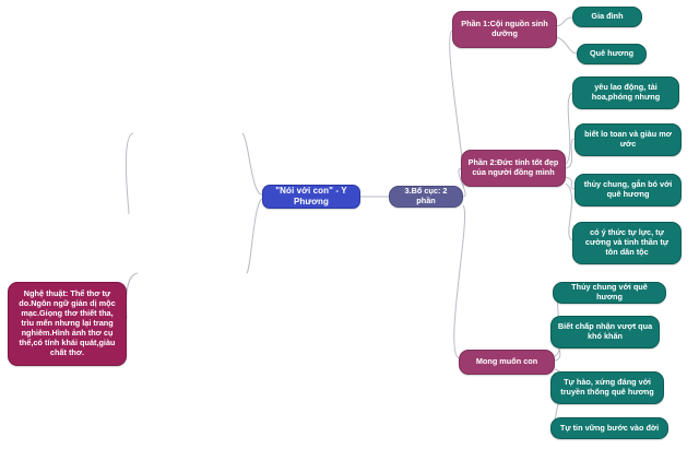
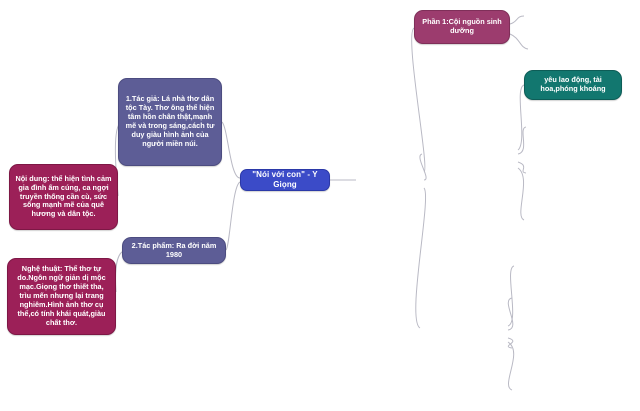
- "Nói với con" - Y Phương
+ "Nói với con" - Y Giọng
+ 1.Tác giả: Lá nhà thơ dân tộc Tày. Thơ ông thể hiện tâm hồn chân thật,mạnh mẽ và trong sáng,cách tư duy giàu hình ảnh của người miền núi.
+ 2.Tác phẩm: Ra đời năm 1980
+ Nội dung: thể hiện tình cảm gia đình ấm cúng, ca ngợi truyền thống cần cù, sức sống mạnh mẽ của quê hương và dân tộc.
  Nghệ thuật: Thể thơ tự do.Ngôn ngữ giản dị mộc mạc.Giọng thơ thiết tha, trìu mến nhưng lại trang nghiêm.Hình ảnh thơ cụ thể,có tính khái quát,giàu chất thơ.
- 3.Bố cục: 2 phần
  Phần 1:Cội nguồn sinh dưỡng
- Gia đình
- Quê hương
- Phần 2:Đức tính tốt đẹp của người đồng mình
- yêu lao động, tài hoa,phóng nhưng
+ yêu lao động, tài hoa,phóng khoáng
- biết lo toan và giàu mơ ước
- thủy chung, gắn bó với quê hương
- có ý thức tự lực, tự cường và tinh thần tự tôn dân tộc
- Mong muốn con
- Thủy chung với quê hương
- Biết chấp nhận vượt qua khó khăn
- Tự hào, xứng đáng với truyền thống quê hương
- Tự tin vững bước vào đời
